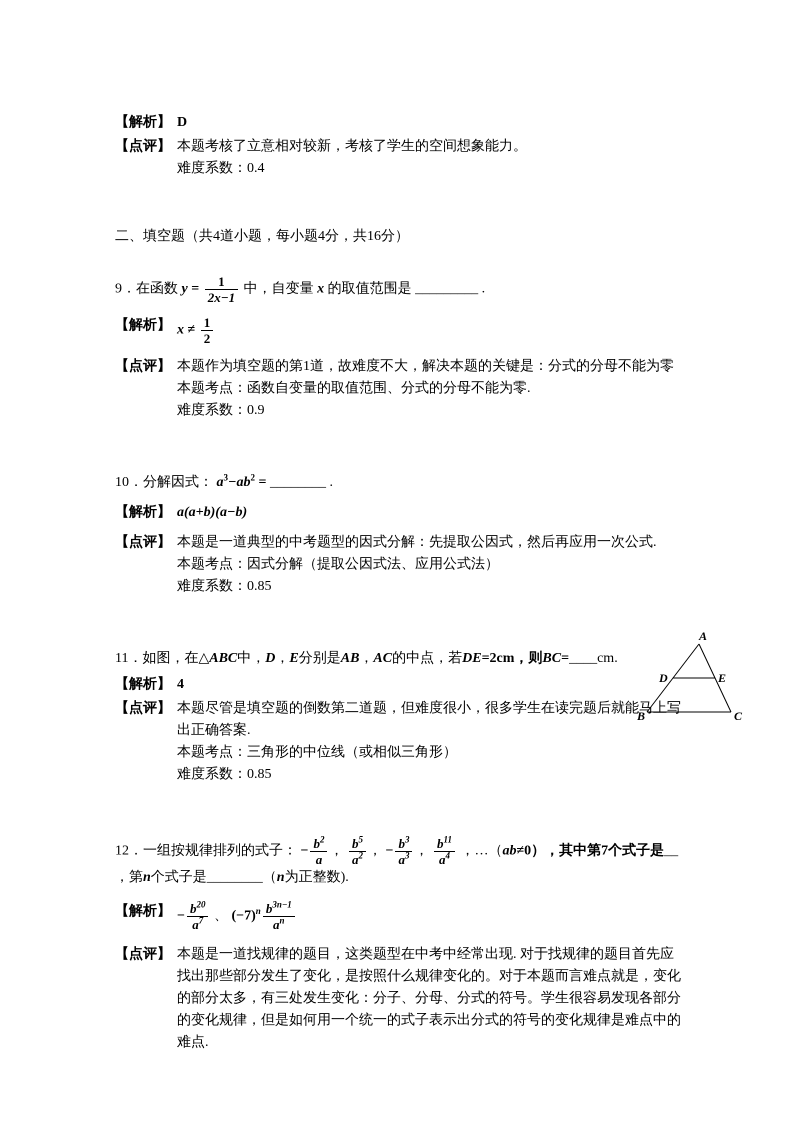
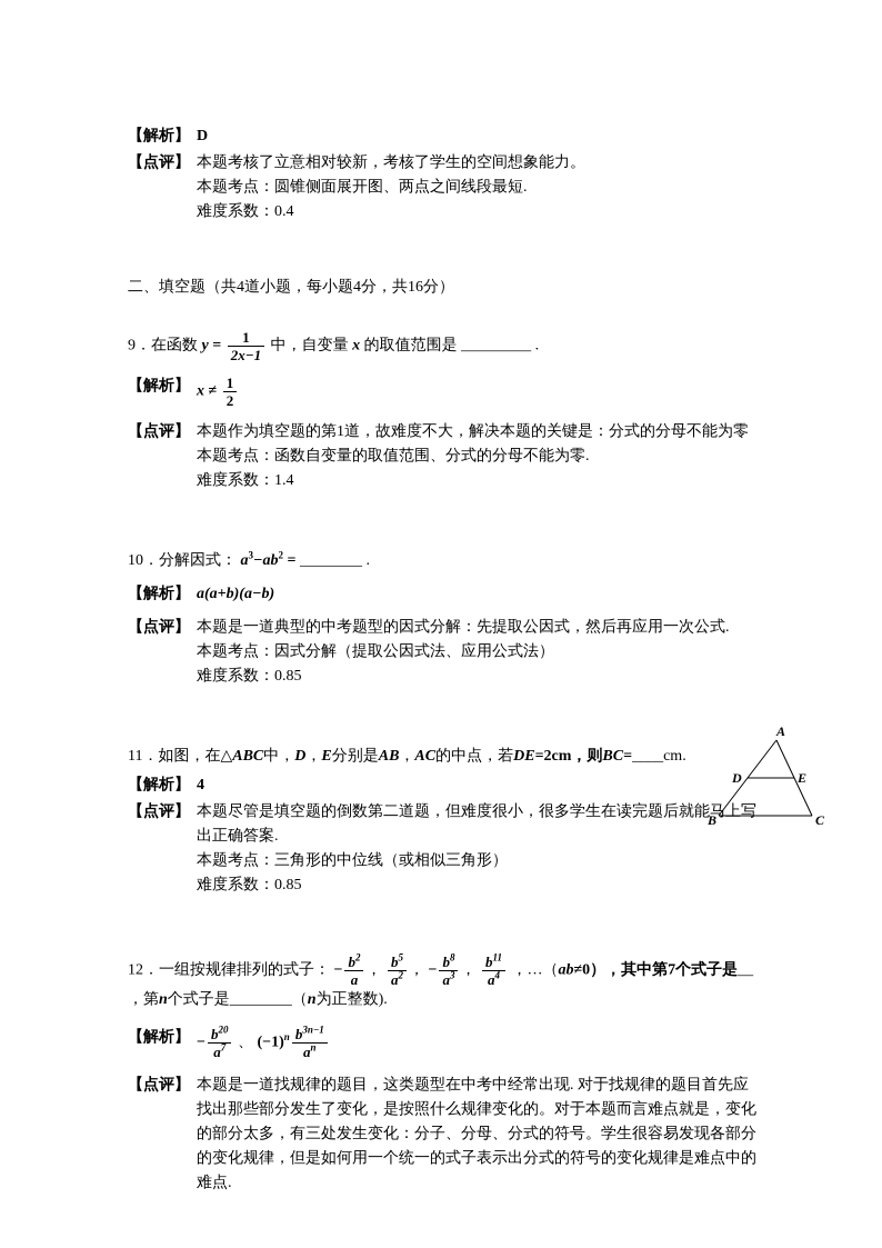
  【解析】
  D
  【点评】
  本题考核了立意相对较新，考核了学生的空间想象能力。
+ 本题考点：圆锥侧面展开图、两点之间线段最短.
  难度系数：0.4
  二、填空题（共4道小题，每小题4分，共16分）
  9．在函数 y =
  1
  2x−1
  中，自变量 x 的取值范围是 _________ .
  【解析】
  x ≠
  1
  2
  【点评】
  本题作为填空题的第1道，故难度不大，解决本题的关键是：分式的分母不能为零
  本题考点：函数自变量的取值范围、分式的分母不能为零.
- 难度系数：0.9
+ 难度系数：1.4
  10．分解因式： a3−ab2 = ________ .
  【解析】
  a(a+b)(a−b)
  【点评】
  本题是一道典型的中考题型的因式分解：先提取公因式，然后再应用一次公式.
  本题考点：因式分解（提取公因式法、应用公式法）
  难度系数：0.85
  A
  D
  E
  B
  C
  11．如图，在△ABC中，D，E分别是AB，AC的中点，若DE=2cm，则BC=____cm.
  【解析】
  4
  【点评】
  本题尽管是填空题的倒数第二道题，但难度很小，很多学生在读完题后就能马上写出正确答案.
  本题考点：三角形的中位线（或相似三角形）
  难度系数：0.85
  12．一组按规律排列的式子： −
  b2
  a
  ，
  b5
  a2
  ， −
- b3
+ b8
  a3
  ，
  b11
  a4
  ，…（ab≠0），其中第7个式子是__
  ，第n个式子是________（n为正整数).
  【解析】
  −
  b20
  a7
- 、 (−7)n
+ 、 (−1)n
  b3n−1
  an
  【点评】
  本题是一道找规律的题目，这类题型在中考中经常出现. 对于找规律的题目首先应找出那些部分发生了变化，是按照什么规律变化的。对于本题而言难点就是，变化的部分太多，有三处发生变化：分子、分母、分式的符号。学生很容易发现各部分的变化规律，但是如何用一个统一的式子表示出分式的符号的变化规律是难点中的难点.
